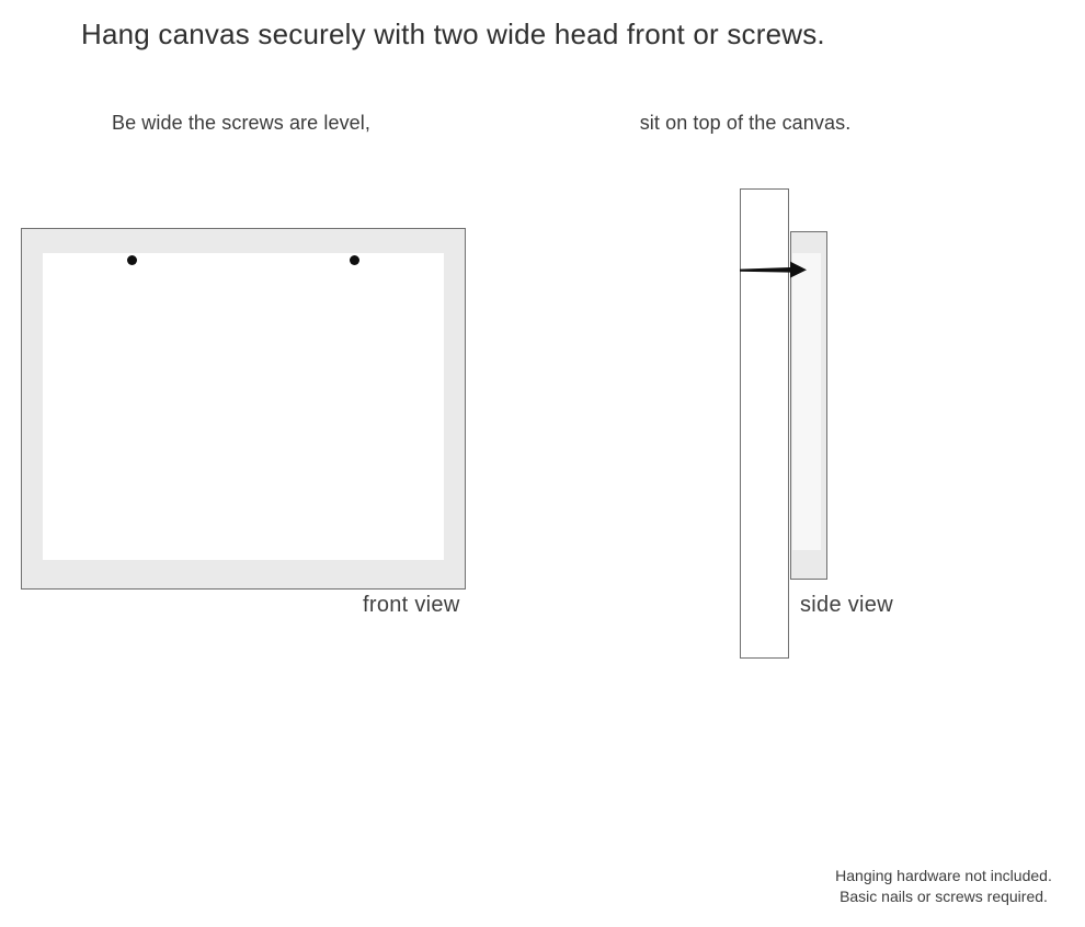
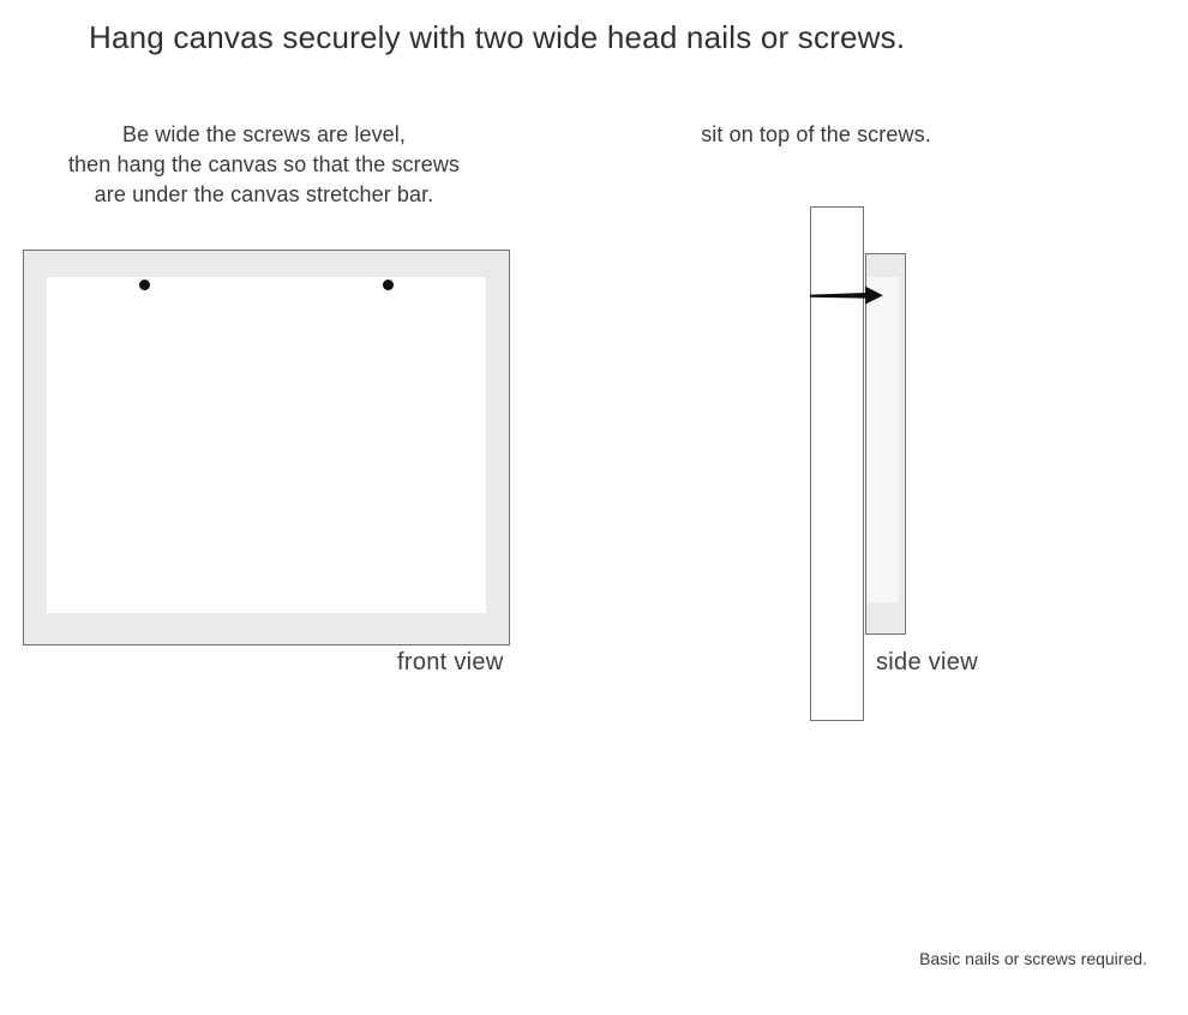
- Hang canvas securely with two wide head front or screws.
+ Hang canvas securely with two wide head nails or screws.
  Be wide the screws are level,
+ then hang the canvas so that the screws
+ are under the canvas stretcher bar.
- sit on top of the canvas.
+ sit on top of the screws.
  front view
  side view
- Hanging hardware not included.
  Basic nails or screws required.
